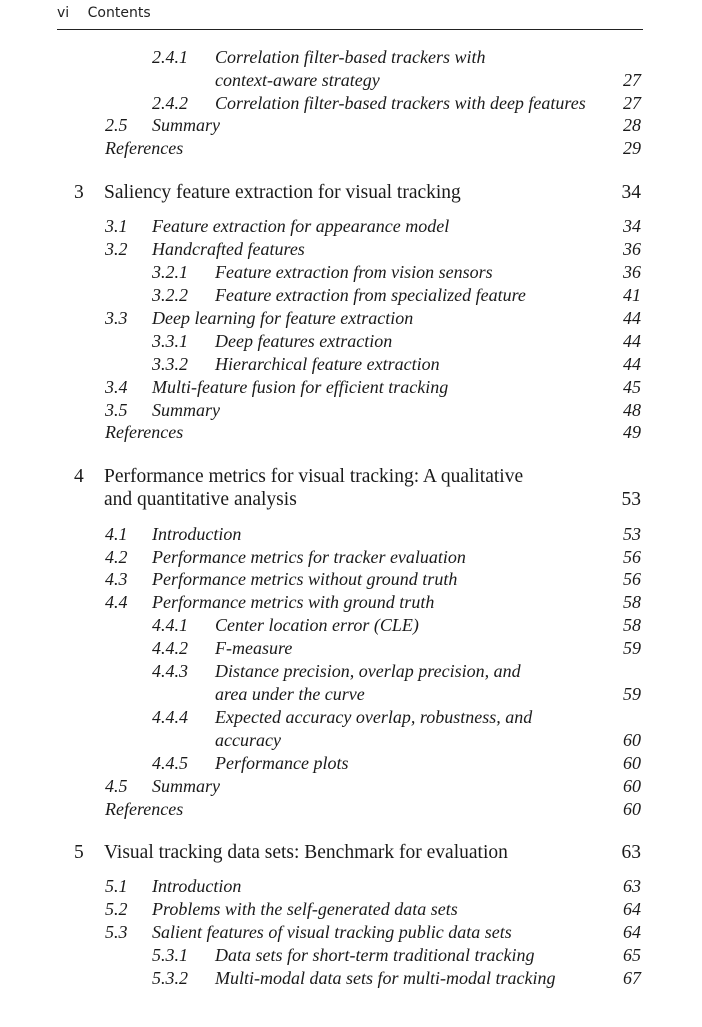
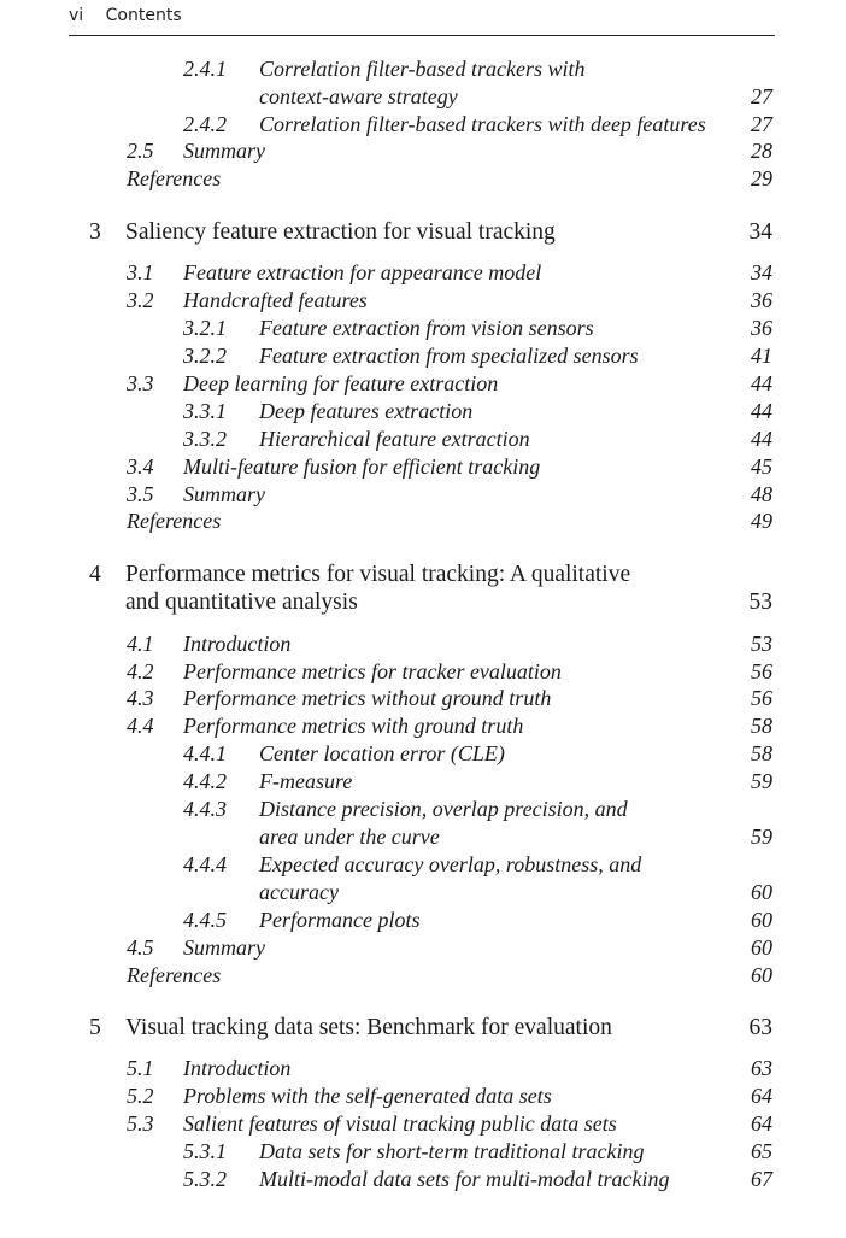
  vi Contents
  2.4.1
  Correlation filter-based trackers with
  context-aware strategy
  27
  2.4.2
  Correlation filter-based trackers with deep features
  27
  2.5
  Summary
  28
  References
  29
  3
  Saliency feature extraction for visual tracking
  34
  3.1
  Feature extraction for appearance model
  34
  3.2
  Handcrafted features
  36
  3.2.1
  Feature extraction from vision sensors
  36
  3.2.2
- Feature extraction from specialized feature
+ Feature extraction from specialized sensors
  41
  3.3
  Deep learning for feature extraction
  44
  3.3.1
  Deep features extraction
  44
  3.3.2
  Hierarchical feature extraction
  44
  3.4
  Multi-feature fusion for efficient tracking
  45
  3.5
  Summary
  48
  References
  49
  4
  Performance metrics for visual tracking: A qualitative
  and quantitative analysis
  53
  4.1
  Introduction
  53
  4.2
  Performance metrics for tracker evaluation
  56
  4.3
  Performance metrics without ground truth
  56
  4.4
  Performance metrics with ground truth
  58
  4.4.1
  Center location error (CLE)
  58
  4.4.2
  F-measure
  59
  4.4.3
  Distance precision, overlap precision, and
  area under the curve
  59
  4.4.4
  Expected accuracy overlap, robustness, and
  accuracy
  60
  4.4.5
  Performance plots
  60
  4.5
  Summary
  60
  References
  60
  5
  Visual tracking data sets: Benchmark for evaluation
  63
  5.1
  Introduction
  63
  5.2
  Problems with the self-generated data sets
  64
  5.3
  Salient features of visual tracking public data sets
  64
  5.3.1
  Data sets for short-term traditional tracking
  65
  5.3.2
  Multi-modal data sets for multi-modal tracking
  67
